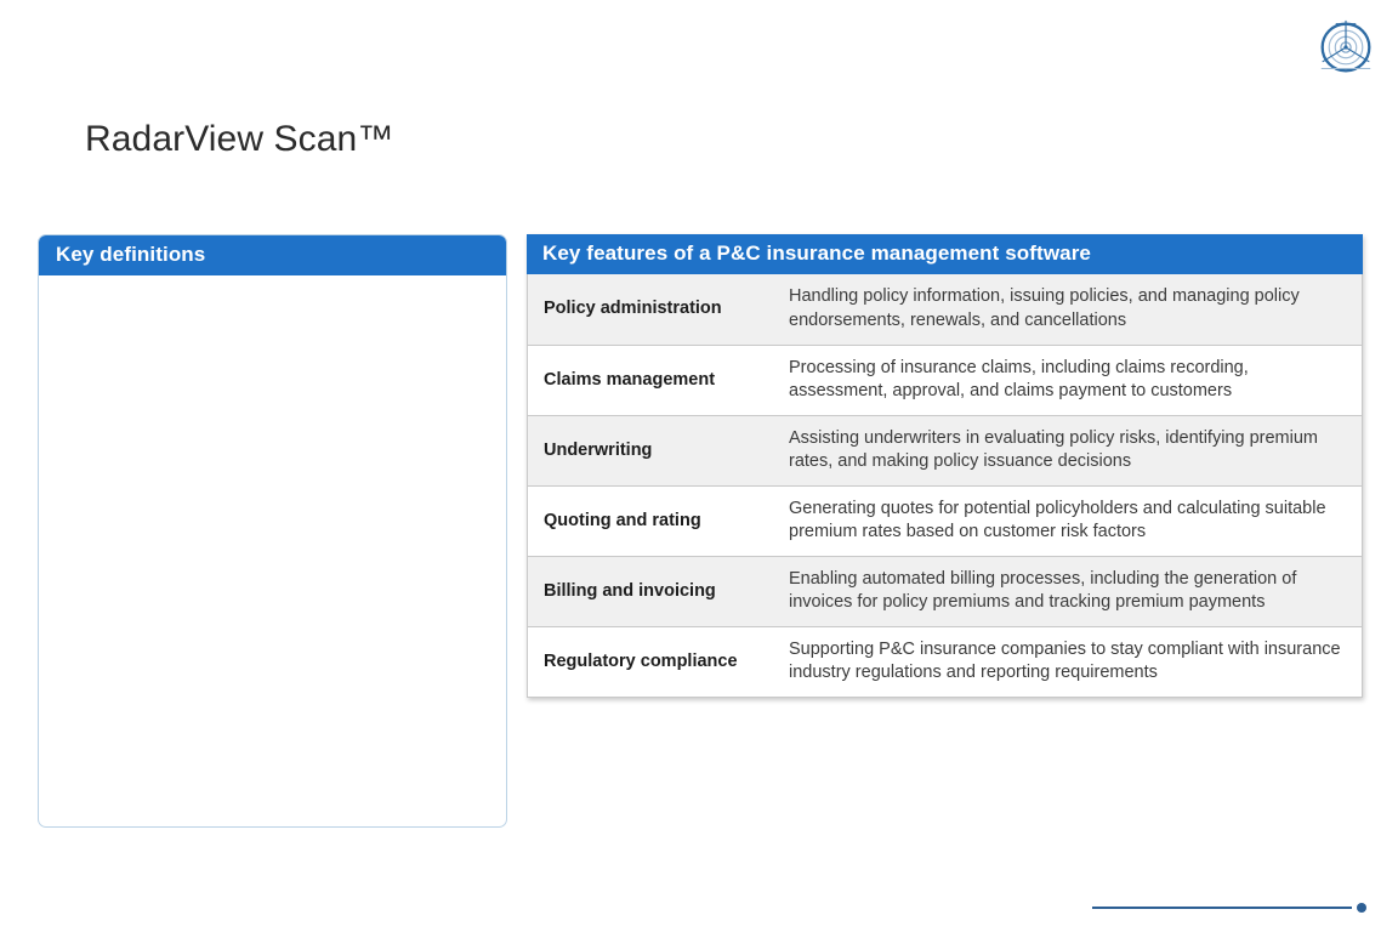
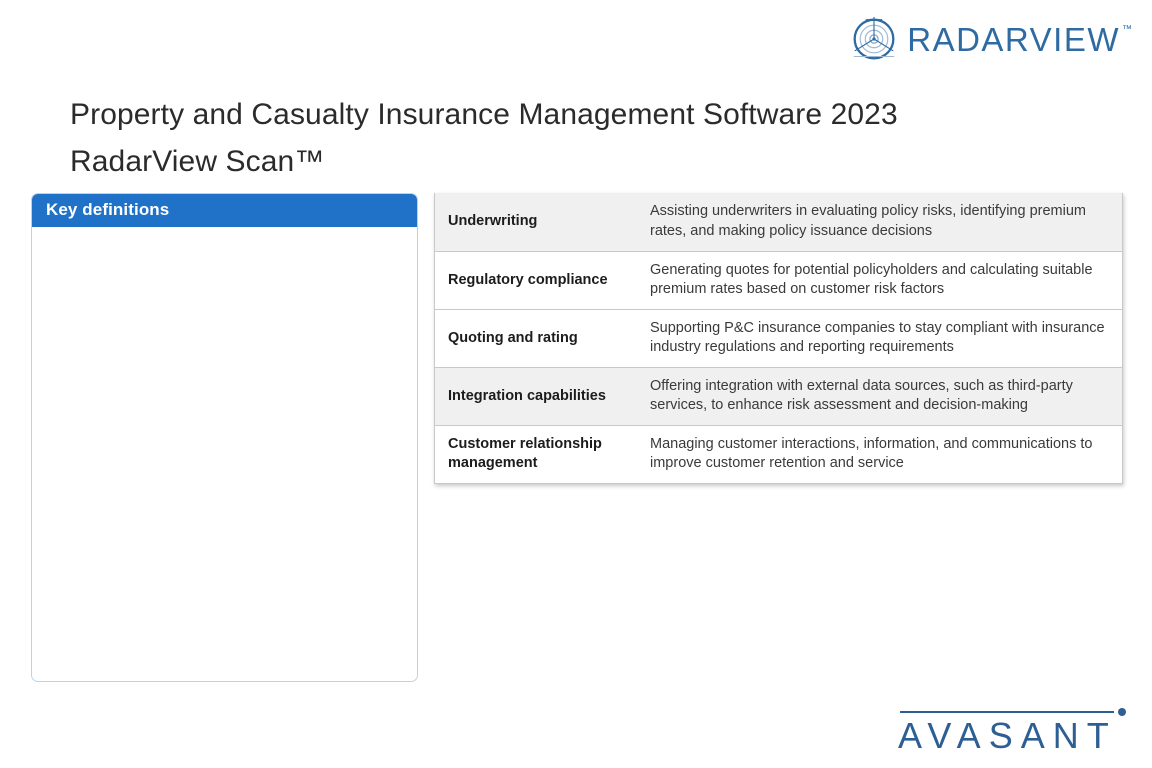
+ RADARVIEW
+ ™
+ Property and Casualty Insurance Management Software 2023
  RadarView Scan™
  Key definitions
- Key features of a P&C insurance management software
- Policy administration	Handling policy information, issuing policies, and managing policy endorsements, renewals, and cancellations
- Claims management	Processing of insurance claims, including claims recording, assessment, approval, and claims payment to customers
  Underwriting	Assisting underwriters in evaluating policy risks, identifying premium rates, and making policy issuance decisions
- Quoting and rating	Generating quotes for potential policyholders and calculating suitable premium rates based on customer risk factors
+ Regulatory compliance	Generating quotes for potential policyholders and calculating suitable premium rates based on customer risk factors
- Billing and invoicing	Enabling automated billing processes, including the generation of invoices for policy premiums and tracking premium payments
- Regulatory compliance	Supporting P&C insurance companies to stay compliant with insurance industry regulations and reporting requirements
+ Quoting and rating	Supporting P&C insurance companies to stay compliant with insurance industry regulations and reporting requirements
+ Integration capabilities	Offering integration with external data sources, such as third-party services, to enhance risk assessment and decision-making
+ Customer relationship management	Managing customer interactions, information, and communications to improve customer retention and service
+ AVASANT
